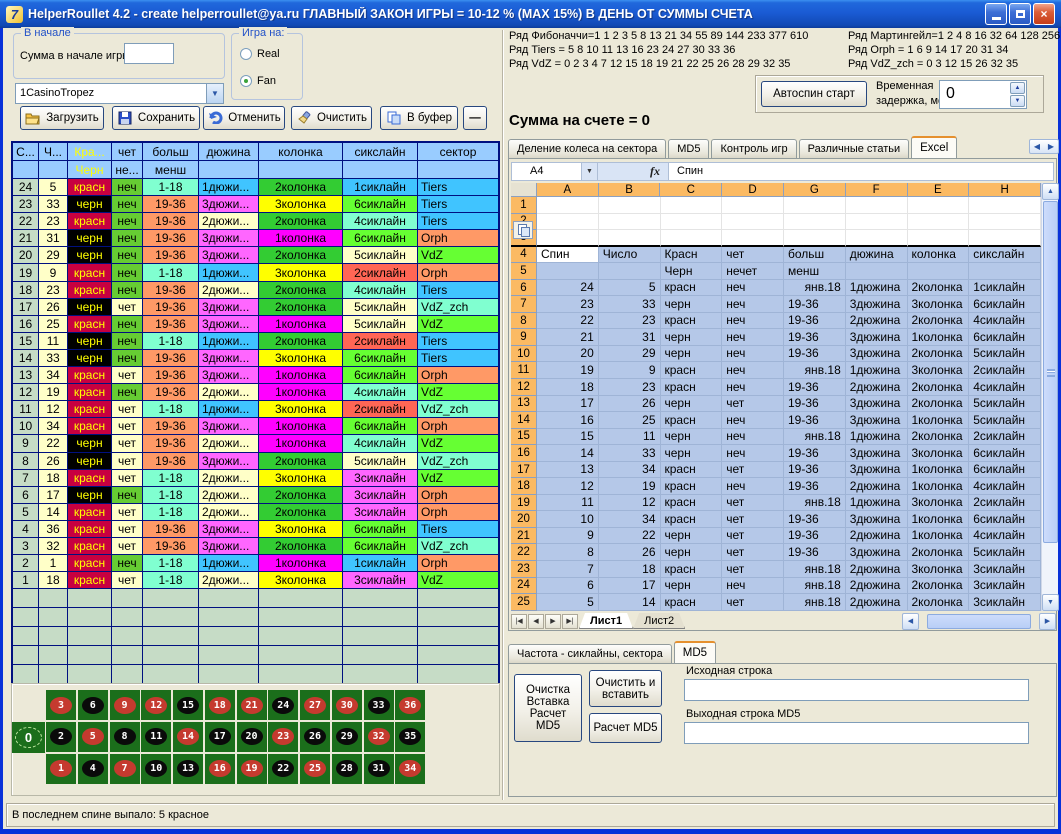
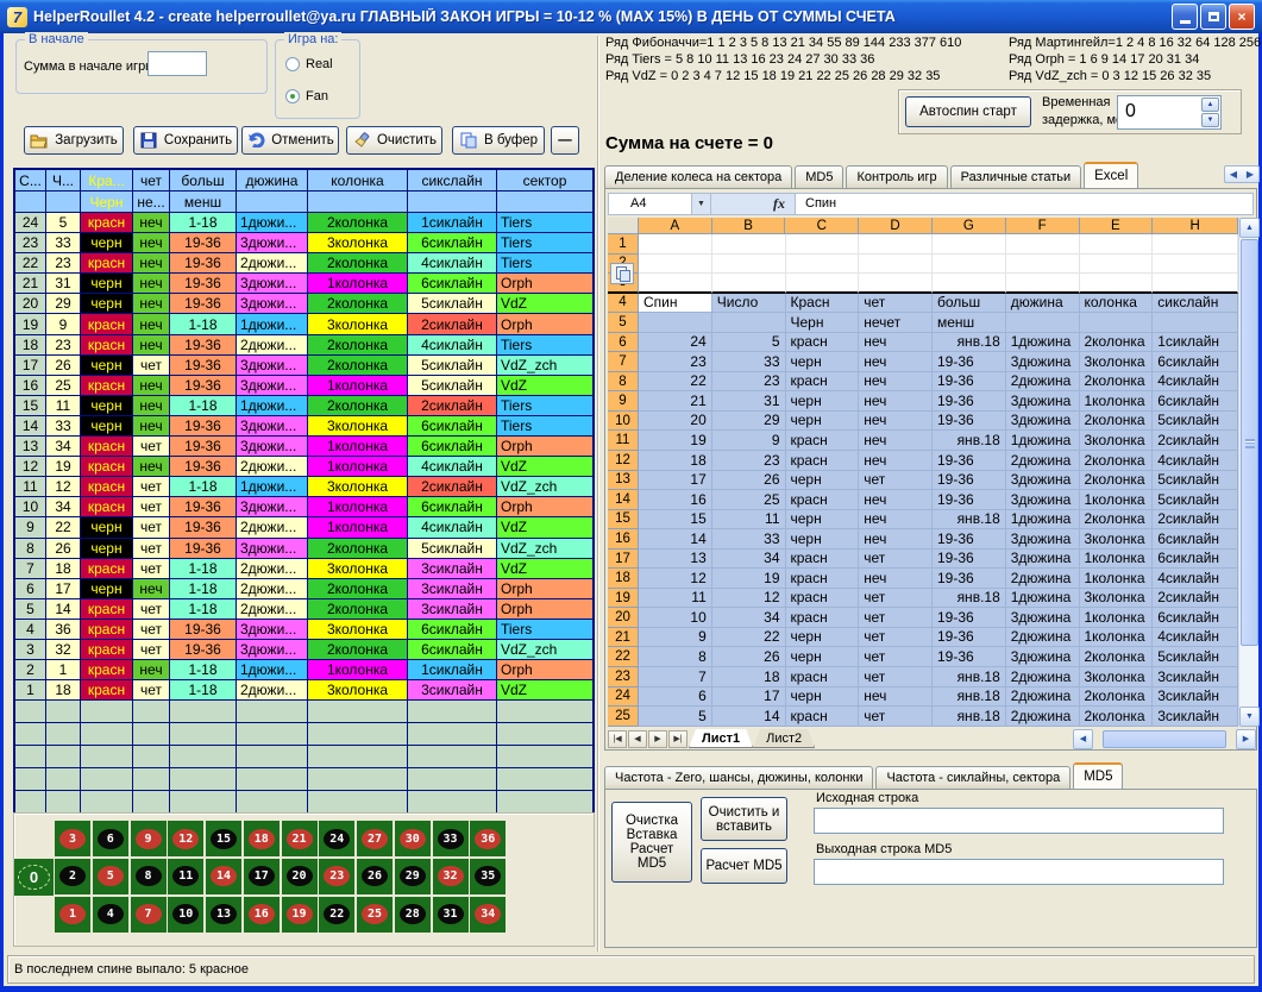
  7
  HelperRoullet 4.2 - create helperroullet@ya.ru ГЛАВНЫЙ ЗАКОН ИГРЫ = 10-12 % (MAX 15%) В ДЕНЬ ОТ СУММЫ СЧЕТА
  ×
  В начале
  Сумма в начале игр
  Игра на:
  Real
  Fan
- 1CasinoTropez
- ▼
  Загрузить
  Сохранить
  Отменить
  Очистить
  В буфер
  —
  С...
  Ч...
  Кра...
  чет
  больш
  дюжина
  колонка
  сикслайн
  сектор
  Черн
  не...
  менш
  24
  5
  красн
  неч
  1-18
  1дюжи...
  2колонка
  1сиклайн
  Tiers
  23
  33
  черн
  неч
  19-36
  3дюжи...
  3колонка
  6сиклайн
  Tiers
  22
  23
  красн
  неч
  19-36
  2дюжи...
  2колонка
  4сиклайн
  Tiers
  21
  31
  черн
  неч
  19-36
  3дюжи...
  1колонка
  6сиклайн
  Orph
  20
  29
  черн
  неч
  19-36
  3дюжи...
  2колонка
  5сиклайн
  VdZ
  19
  9
  красн
  неч
  1-18
  1дюжи...
  3колонка
  2сиклайн
  Orph
  18
  23
  красн
  неч
  19-36
  2дюжи...
  2колонка
  4сиклайн
  Tiers
  17
  26
  черн
  чет
  19-36
  3дюжи...
  2колонка
  5сиклайн
  VdZ_zch
  16
  25
  красн
  неч
  19-36
  3дюжи...
  1колонка
  5сиклайн
  VdZ
  15
  11
  черн
  неч
  1-18
  1дюжи...
  2колонка
  2сиклайн
  Tiers
  14
  33
  черн
  неч
  19-36
  3дюжи...
  3колонка
  6сиклайн
  Tiers
  13
  34
  красн
  чет
  19-36
  3дюжи...
  1колонка
  6сиклайн
  Orph
  12
  19
  красн
  неч
  19-36
  2дюжи...
  1колонка
  4сиклайн
  VdZ
  11
  12
  красн
  чет
  1-18
  1дюжи...
  3колонка
  2сиклайн
  VdZ_zch
  10
  34
  красн
  чет
  19-36
  3дюжи...
  1колонка
  6сиклайн
  Orph
  9
  22
  черн
  чет
  19-36
  2дюжи...
  1колонка
  4сиклайн
  VdZ
  8
  26
  черн
  чет
  19-36
  3дюжи...
  2колонка
  5сиклайн
  VdZ_zch
  7
  18
  красн
  чет
  1-18
  2дюжи...
  3колонка
  3сиклайн
  VdZ
  6
  17
  черн
  неч
  1-18
  2дюжи...
  2колонка
  3сиклайн
  Orph
  5
  14
  красн
  чет
  1-18
  2дюжи...
  2колонка
  3сиклайн
  Orph
  4
  36
  красн
  чет
  19-36
  3дюжи...
  3колонка
  6сиклайн
  Tiers
  3
  32
  красн
  чет
  19-36
  3дюжи...
  2колонка
  6сиклайн
  VdZ_zch
  2
  1
  красн
  неч
  1-18
  1дюжи...
  1колонка
  1сиклайн
  Orph
  1
  18
  красн
  чет
  1-18
  2дюжи...
  3колонка
  3сиклайн
  VdZ
  0
  3
  6
  9
  12
  15
  18
  21
  24
  27
  30
  33
  36
  2
  5
  8
  11
  14
  17
  20
  23
  26
  29
  32
  35
  1
  4
  7
  10
  13
  16
  19
  22
  25
  28
  31
  34
  Ряд Фибоначчи=1 1 2 3 5 8 13 21 34 55 89 144 233 377 610
  Ряд Tiers = 5 8 10 11 13 16 23 24 27 30 33 36
  Ряд VdZ = 0 2 3 4 7 12 15 18 19 21 22 25 26 28 29 32 35
  Ряд Мартингейл=1 2 4 8 16 32 64 128 256
  Ряд Orph = 1 6 9 14 17 20 31 34
  Ряд VdZ_zch = 0 3 12 15 26 32 35
  Автоспин старт
  Временная
  задержка, м
  0
  Сумма на счете = 0
  Деление колеса на сектора
  MD5
  Контроль игр
  Различные статьи
  Excel
  ◀
  ▶
  A4
  fx
  Спин
  A
  B
  C
  D
  G
  F
  E
  H
  1
  4
  Спин
  Число
  Красн
  чет
  больш
  дюжина
  колонка
  сикслайн
  5
  Черн
  нечет
  менш
  6
  24
  5
  красн
  неч
  янв.18
  1дюжина
  2колонка
  1сиклайн
  7
  23
  33
  черн
  неч
  19-36
  3дюжина
  3колонка
  6сиклайн
  8
  22
  23
  красн
  неч
  19-36
  2дюжина
  2колонка
  4сиклайн
  9
  21
  31
  черн
  неч
  19-36
  3дюжина
  1колонка
  6сиклайн
  10
  20
  29
  черн
  неч
  19-36
  3дюжина
  2колонка
  5сиклайн
  11
  19
  9
  красн
  неч
  янв.18
  1дюжина
  3колонка
  2сиклайн
  12
  18
  23
  красн
  неч
  19-36
  2дюжина
  2колонка
  4сиклайн
  13
  17
  26
  черн
  чет
  19-36
  3дюжина
  2колонка
  5сиклайн
  14
  16
  25
  красн
  неч
  19-36
  3дюжина
  1колонка
  5сиклайн
  15
  15
  11
  черн
  неч
  янв.18
  1дюжина
  2колонка
  2сиклайн
  16
  14
  33
  черн
  неч
  19-36
  3дюжина
  3колонка
  6сиклайн
  17
  13
  34
  красн
  чет
  19-36
  3дюжина
  1колонка
  6сиклайн
  18
  12
  19
  красн
  неч
  19-36
  2дюжина
  1колонка
  4сиклайн
  19
  11
  12
  красн
  чет
  янв.18
  1дюжина
  3колонка
  2сиклайн
  20
  10
  34
  красн
  чет
  19-36
  3дюжина
  1колонка
  6сиклайн
  21
  9
  22
  черн
  чет
  19-36
  2дюжина
  1колонка
  4сиклайн
  22
  8
  26
  черн
  чет
  19-36
  3дюжина
  2колонка
  5сиклайн
  23
  7
  18
  красн
  чет
  янв.18
  2дюжина
  3колонка
  3сиклайн
  24
  6
  17
  черн
  неч
  янв.18
  2дюжина
  2колонка
  3сиклайн
  25
  5
  14
  красн
  чет
  янв.18
  2дюжина
  2колонка
  3сиклайн
  Лист1
  Лист2
+ Частота - Zero, шансы, дюжины, колонки
  Частота - сиклайны, сектора
  MD5
  Очистка Вставка Расчет MD5
  Очистить и
  вставить
  Расчет MD5
  Исходная строка
  Выходная строка MD5
  В последнем спине выпало: 5 красное
